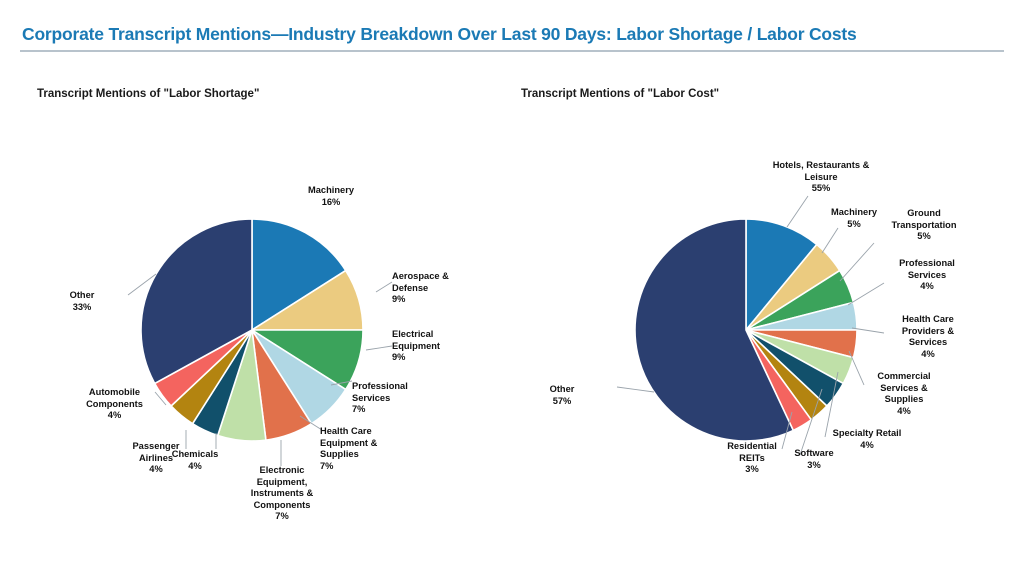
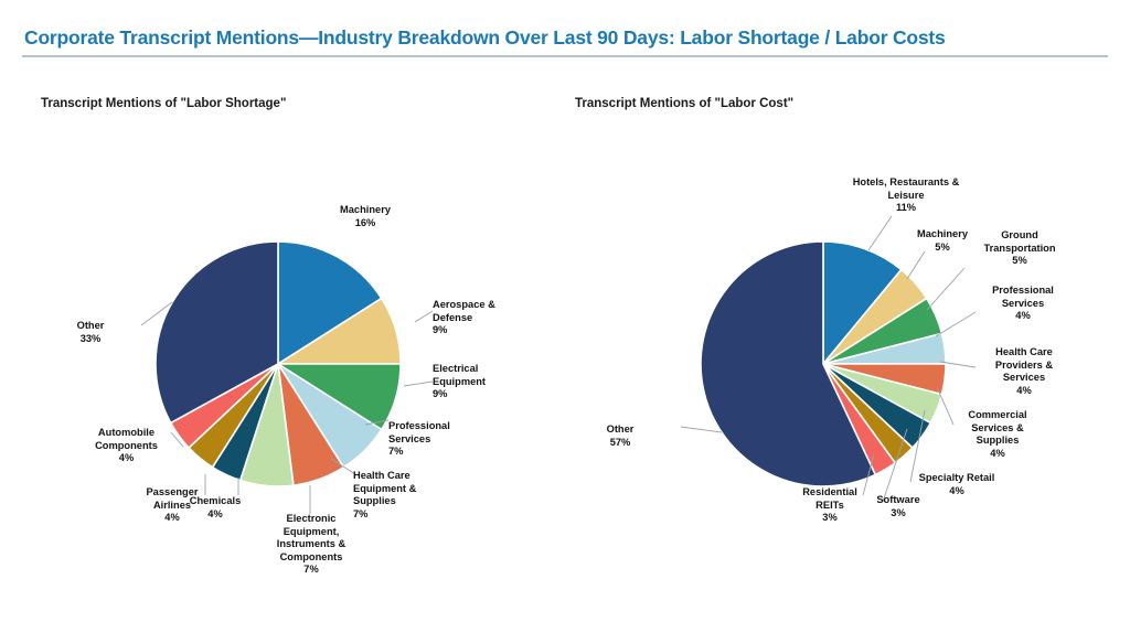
  Corporate Transcript Mentions—Industry Breakdown Over Last 90 Days: Labor Shortage / Labor Costs
  Transcript Mentions of "Labor Shortage"
  Transcript Mentions of "Labor Cost"
  Machinery
  16%
  Aerospace &
  Defense
  9%
  Electrical
  Equipment
  9%
  Professional
  Services
  7%
  Health Care
  Equipment &
  Supplies
  7%
  Electronic
  Equipment,
  Instruments &
  Components
  7%
  Chemicals
  4%
  Passenger
  Airlines
  4%
  Automobile
  Components
  4%
  Other
  33%
  Hotels, Restaurants &
  Leisure
- 55%
+ 11%
  Machinery
  5%
  Ground
  Transportation
  5%
  Professional
  Services
  4%
  Health Care
  Providers &
  Services
  4%
  Commercial
  Services &
  Supplies
  4%
  Specialty Retail
  4%
  Software
  3%
  Residential
  REITs
  3%
  Other
  57%
